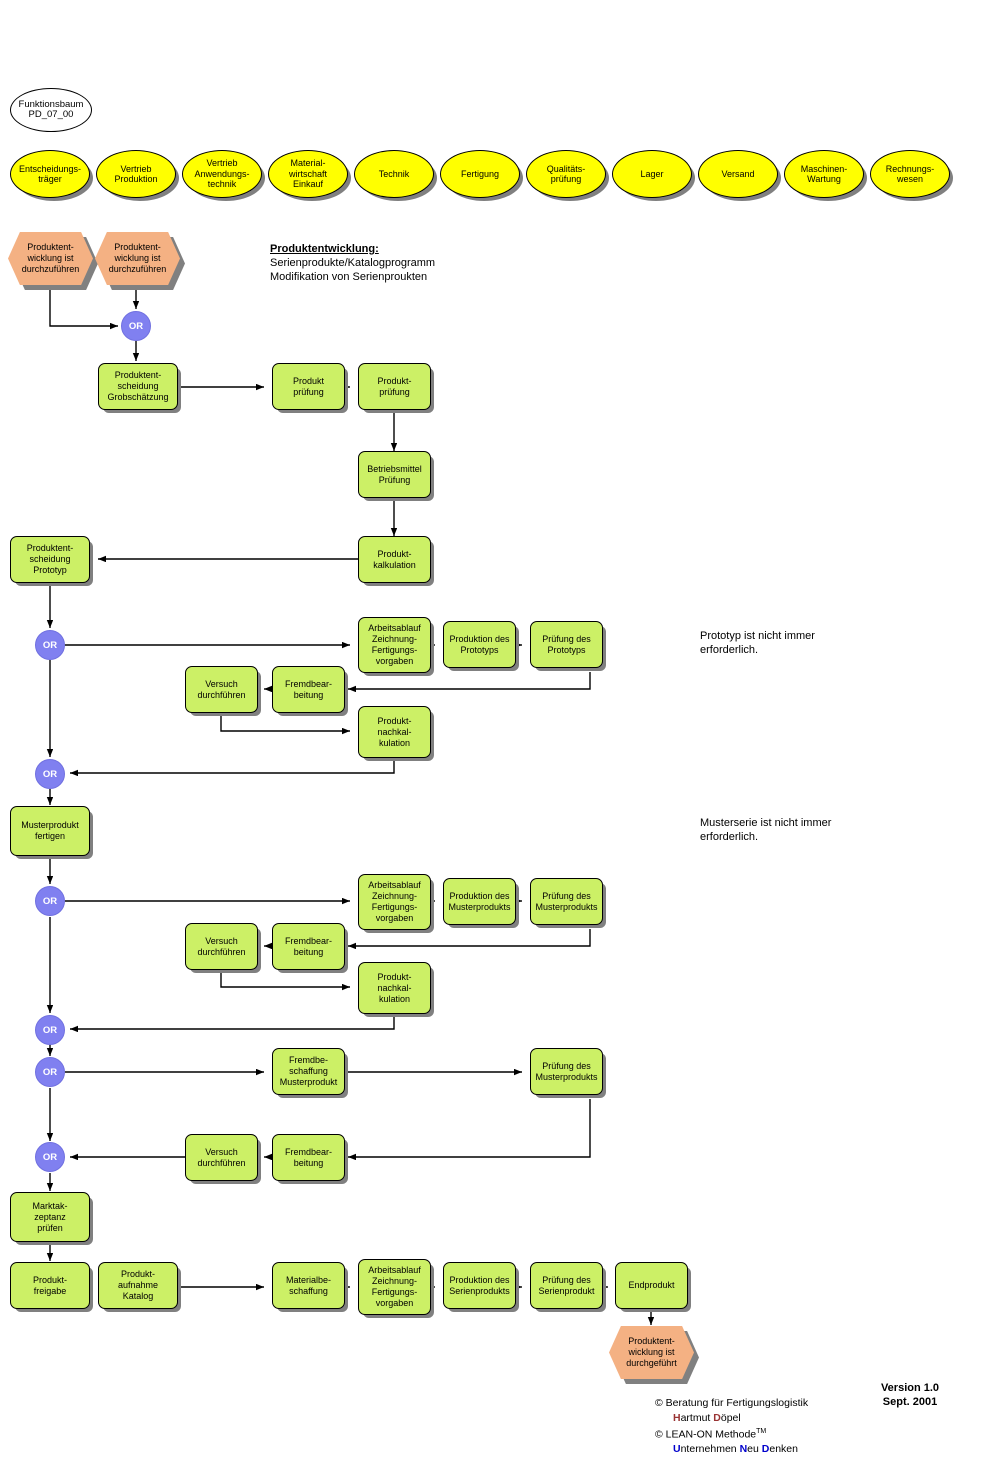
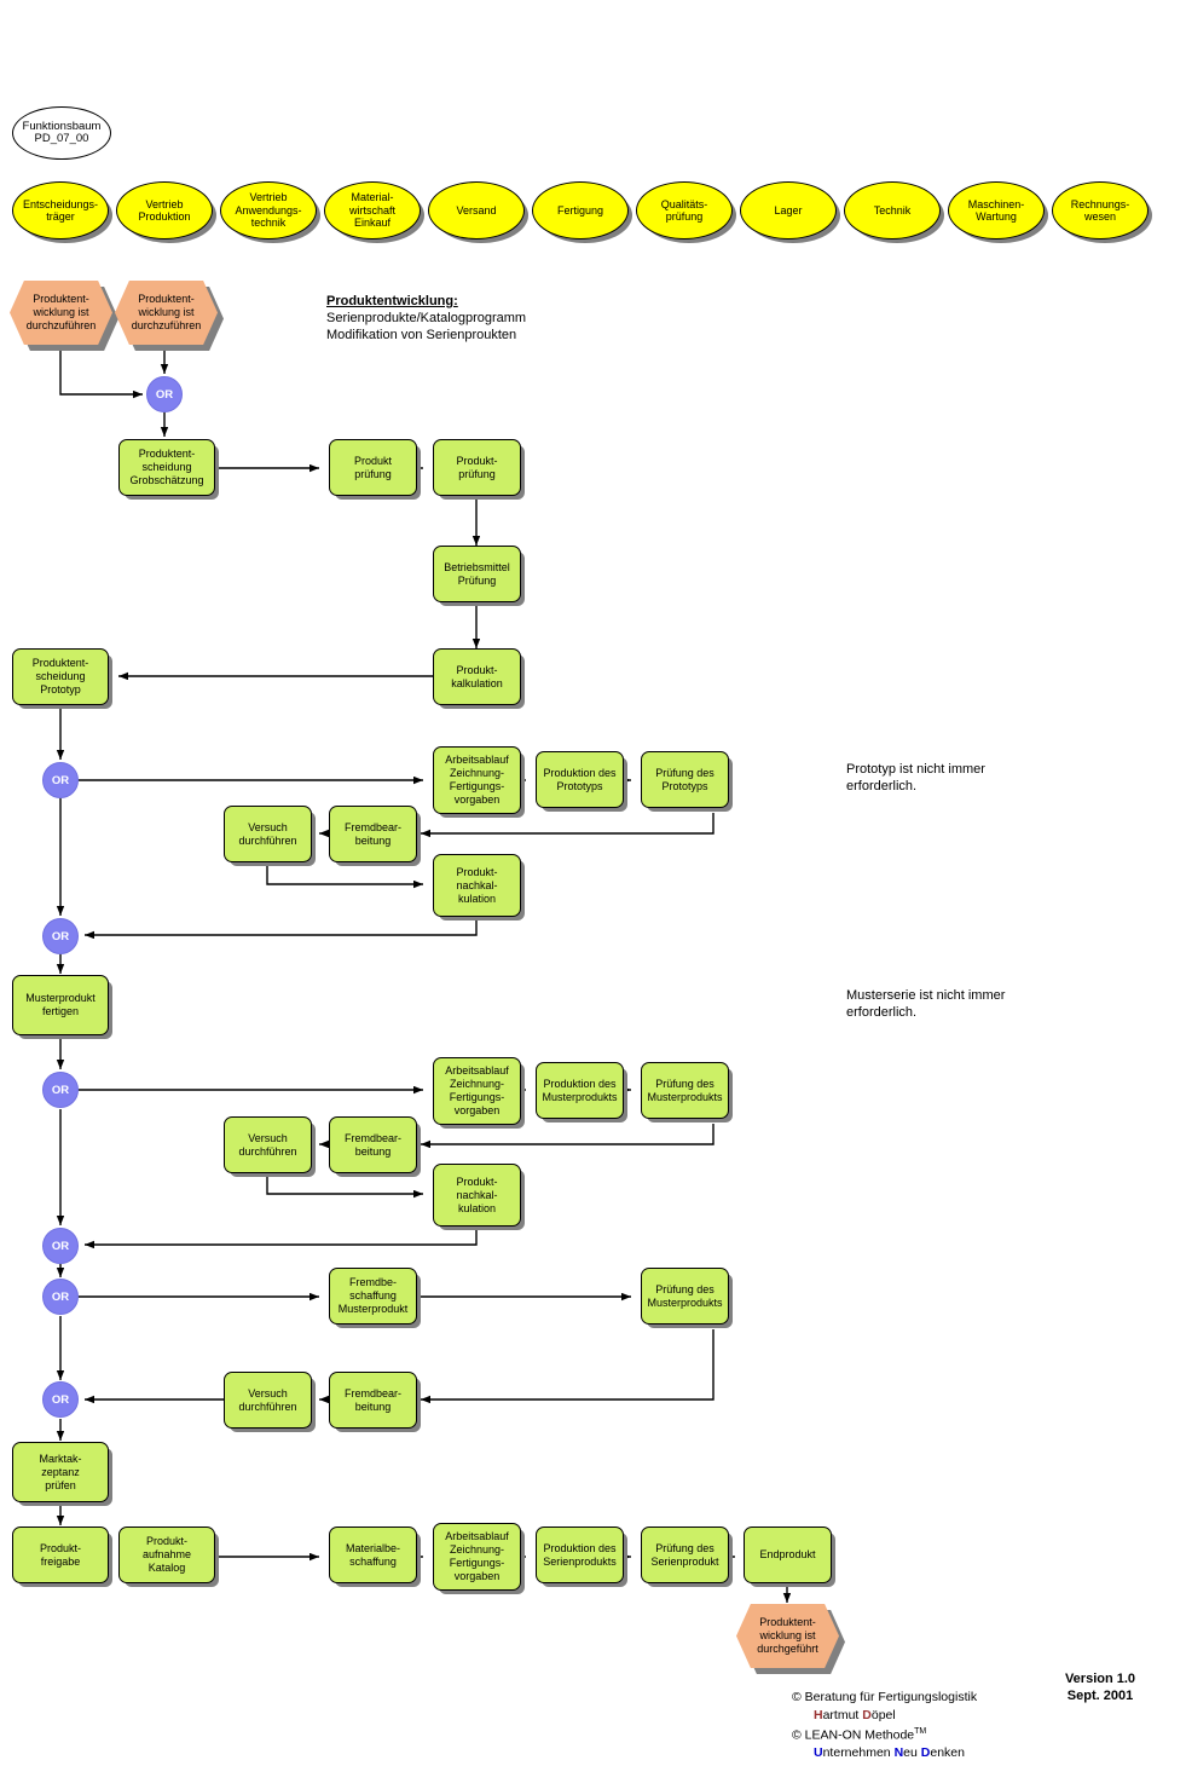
  Funktionsbaum
  PD_07_00
  Entscheidungs-
  träger
  Vertrieb
  Produktion
  Vertrieb
  Anwendungs-
  technik
  Material-
  wirtschaft
  Einkauf
- Technik
+ Versand
  Fertigung
  Qualitäts-
  prüfung
  Lager
- Versand
+ Technik
  Maschinen-
  Wartung
  Rechnungs-
  wesen
  Produktent-
  wicklung ist
  durchzuführen
  Produktent-
  wicklung ist
  durchzuführen
  Produktent-
  wicklung ist
  durchgeführt
  OR
  OR
  OR
  OR
  OR
  OR
  OR
  Produktent-
  scheidung
  Grobschätzung
  Produkt
  prüfung
  Produkt-
  prüfung
  Betriebsmittel
  Prüfung
  Produkt-
  kalkulation
  Produktent-
  scheidung
  Prototyp
  Arbeitsablauf
  Zeichnung-
  Fertigungs-
  vorgaben
  Produktion des
  Prototyps
  Prüfung des
  Prototyps
  Versuch
  durchführen
  Fremdbear-
  beitung
  Produkt-
  nachkal-
  kulation
  Musterprodukt
  fertigen
  Arbeitsablauf
  Zeichnung-
  Fertigungs-
  vorgaben
  Produktion des
  Musterprodukts
  Prüfung des
  Musterprodukts
  Versuch
  durchführen
  Fremdbear-
  beitung
  Produkt-
  nachkal-
  kulation
  Fremdbe-
  schaffung
  Musterprodukt
  Prüfung des
  Musterprodukts
  Versuch
  durchführen
  Fremdbear-
  beitung
  Marktak-
  zeptanz
  prüfen
  Produkt-
  freigabe
  Produkt-
  aufnahme
  Katalog
  Materialbe-
  schaffung
  Arbeitsablauf
  Zeichnung-
  Fertigungs-
  vorgaben
  Produktion des
  Serienprodukts
  Prüfung des
  Serienprodukt
  Endprodukt
  Produktentwicklung:
  Serienprodukte/Katalogprogramm
  Modifikation von Serienproukten
  Prototyp ist nicht immer
  erforderlich.
  Musterserie ist nicht immer
  erforderlich.
  Version 1.0
  Sept. 2001
  © Beratung für Fertigungslogistik
  Hartmut Döpel
  © LEAN-ON Methode
  Unternehmen Neu Denken
